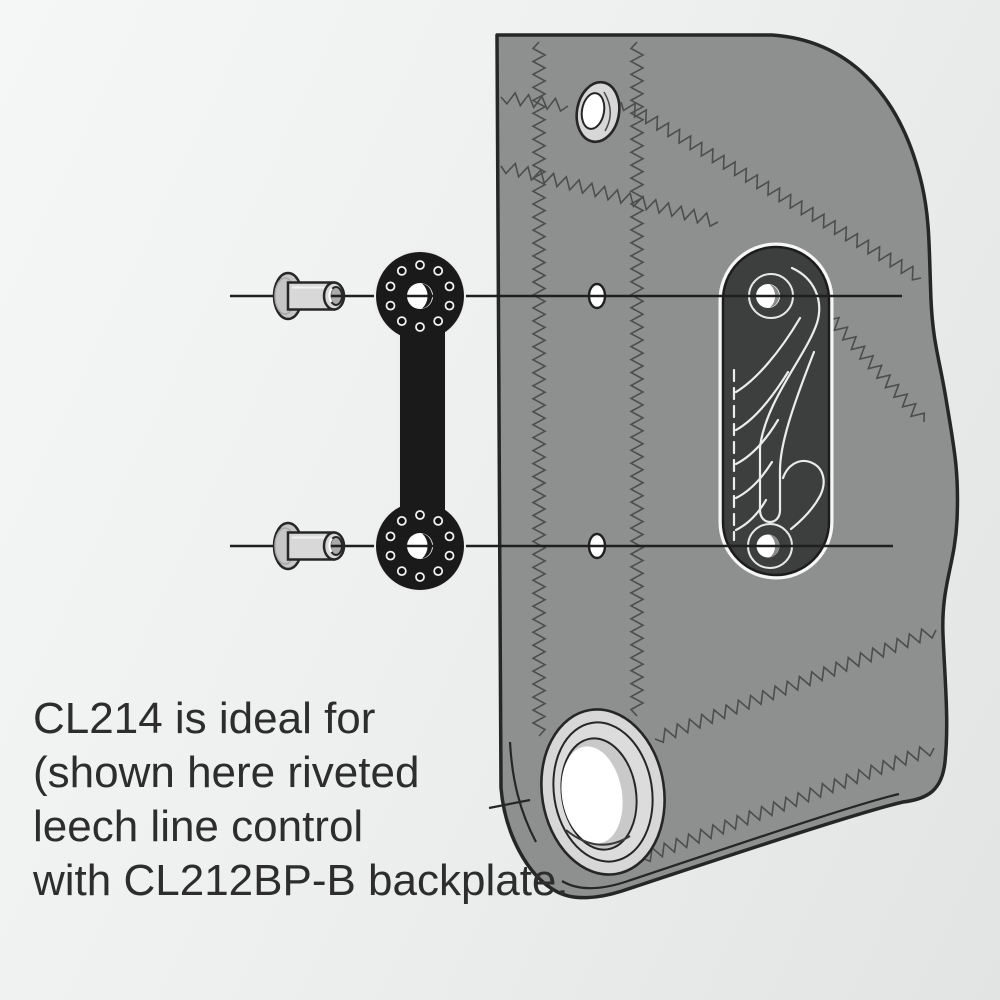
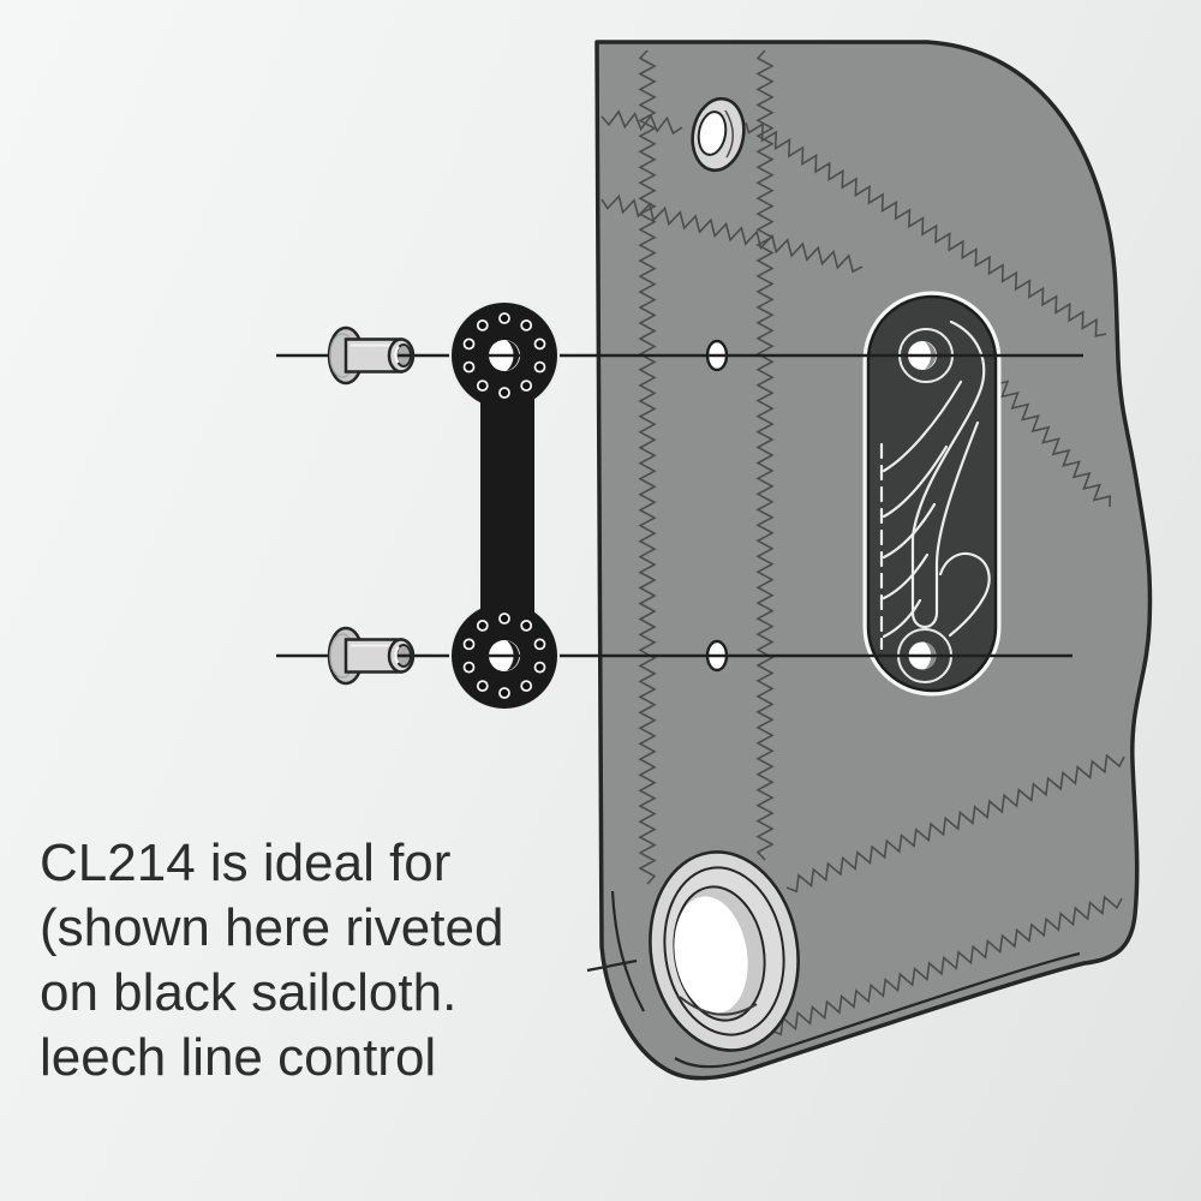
  CL214 is ideal for
  (shown here riveted
+ on black sailcloth.
  leech line control
- with CL212BP-B backplate.
